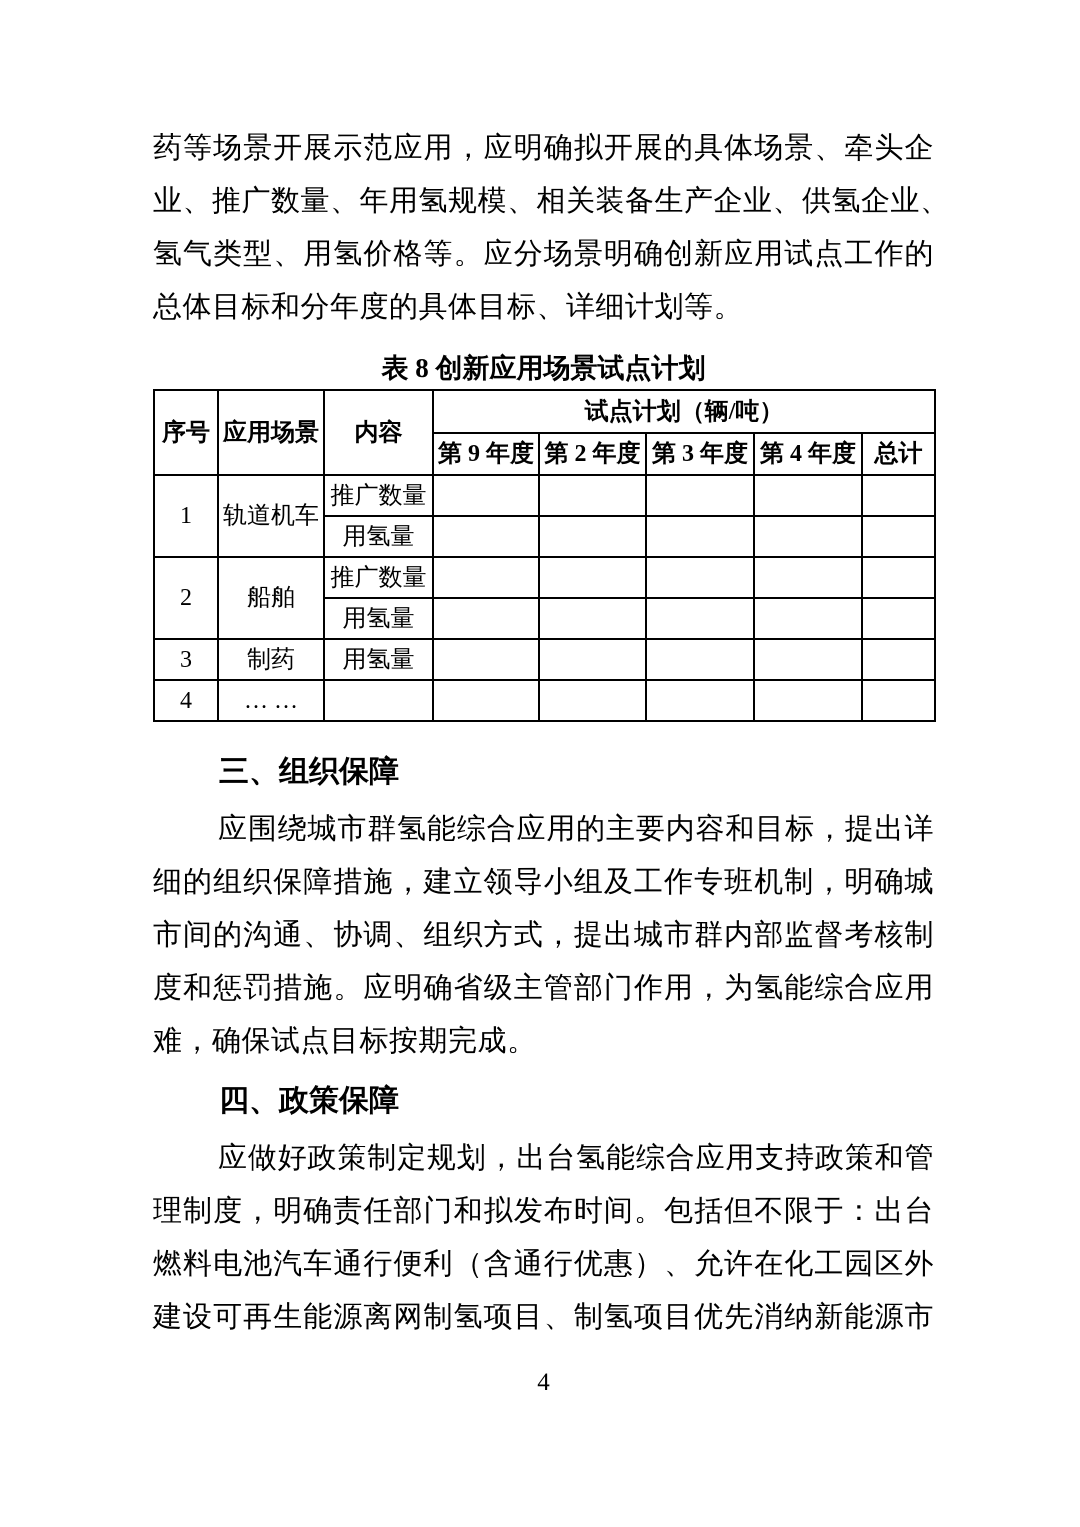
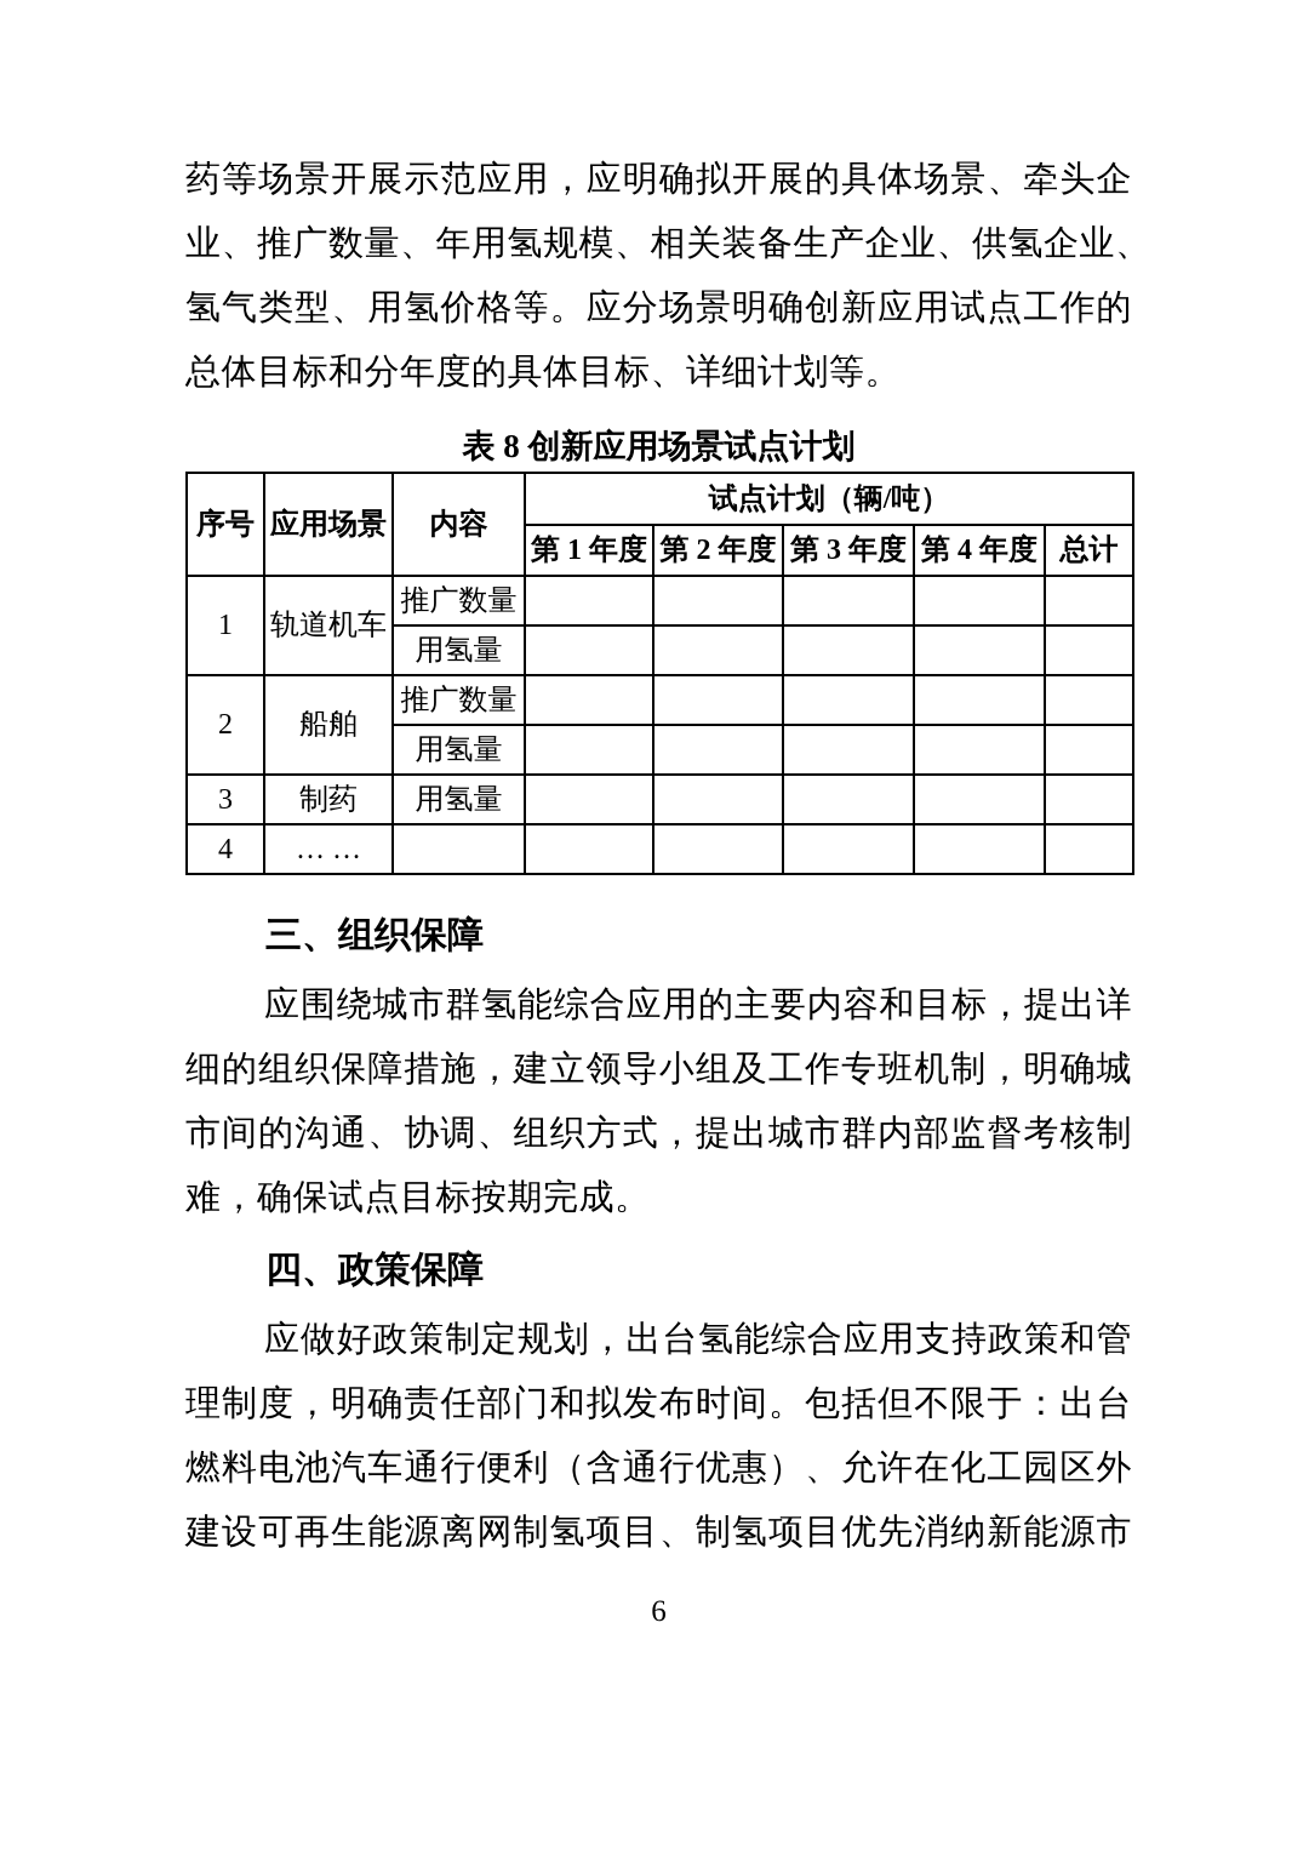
  药等场景开展示范应用，应明确拟开展的具体场景、牵头企
  业、推广数量、年用氢规模、相关装备生产企业、供氢企业、
  氢气类型、用氢价格等。应分场景明确创新应用试点工作的
  总体目标和分年度的具体目标、详细计划等。
  表 8 创新应用场景试点计划
  序号	应用场景	内容	试点计划（辆/吨）
- 第 9 年度	第 2 年度	第 3 年度	第 4 年度	总计
+ 第 1 年度	第 2 年度	第 3 年度	第 4 年度	总计
  1	轨道机车	推广数量
  用氢量
  2	船舶	推广数量
  用氢量
  3	制药	用氢量
  4	… …
  三、组织保障
  应围绕城市群氢能综合应用的主要内容和目标，提出详
  细的组织保障措施，建立领导小组及工作专班机制，明确城
  市间的沟通、协调、组织方式，提出城市群内部监督考核制
- 度和惩罚措施。应明确省级主管部门作用，为氢能综合应用
  难，确保试点目标按期完成。
  四、政策保障
  应做好政策制定规划，出台氢能综合应用支持政策和管
  理制度，明确责任部门和拟发布时间。包括但不限于：出台
  燃料电池汽车通行便利（含通行优惠）、允许在化工园区外
  建设可再生能源离网制氢项目、制氢项目优先消纳新能源市
- 4
+ 6
